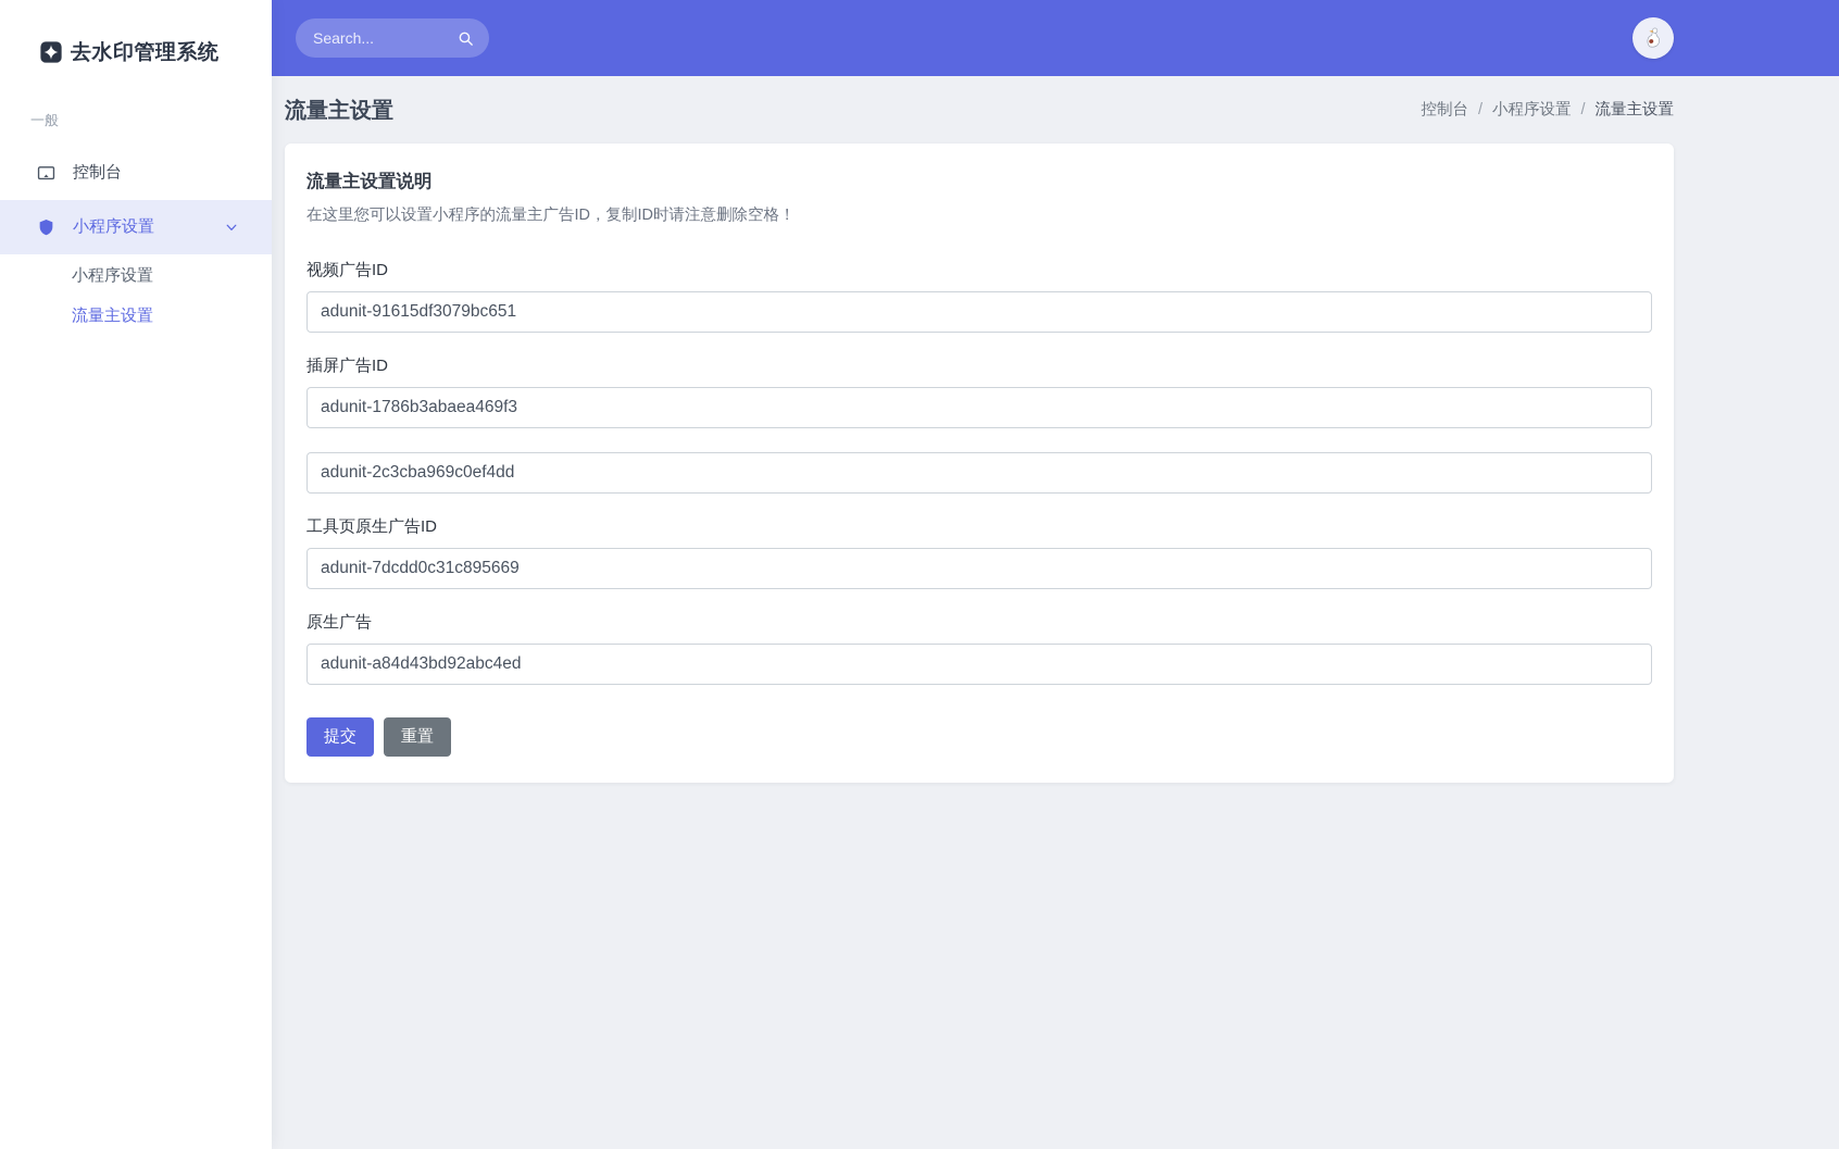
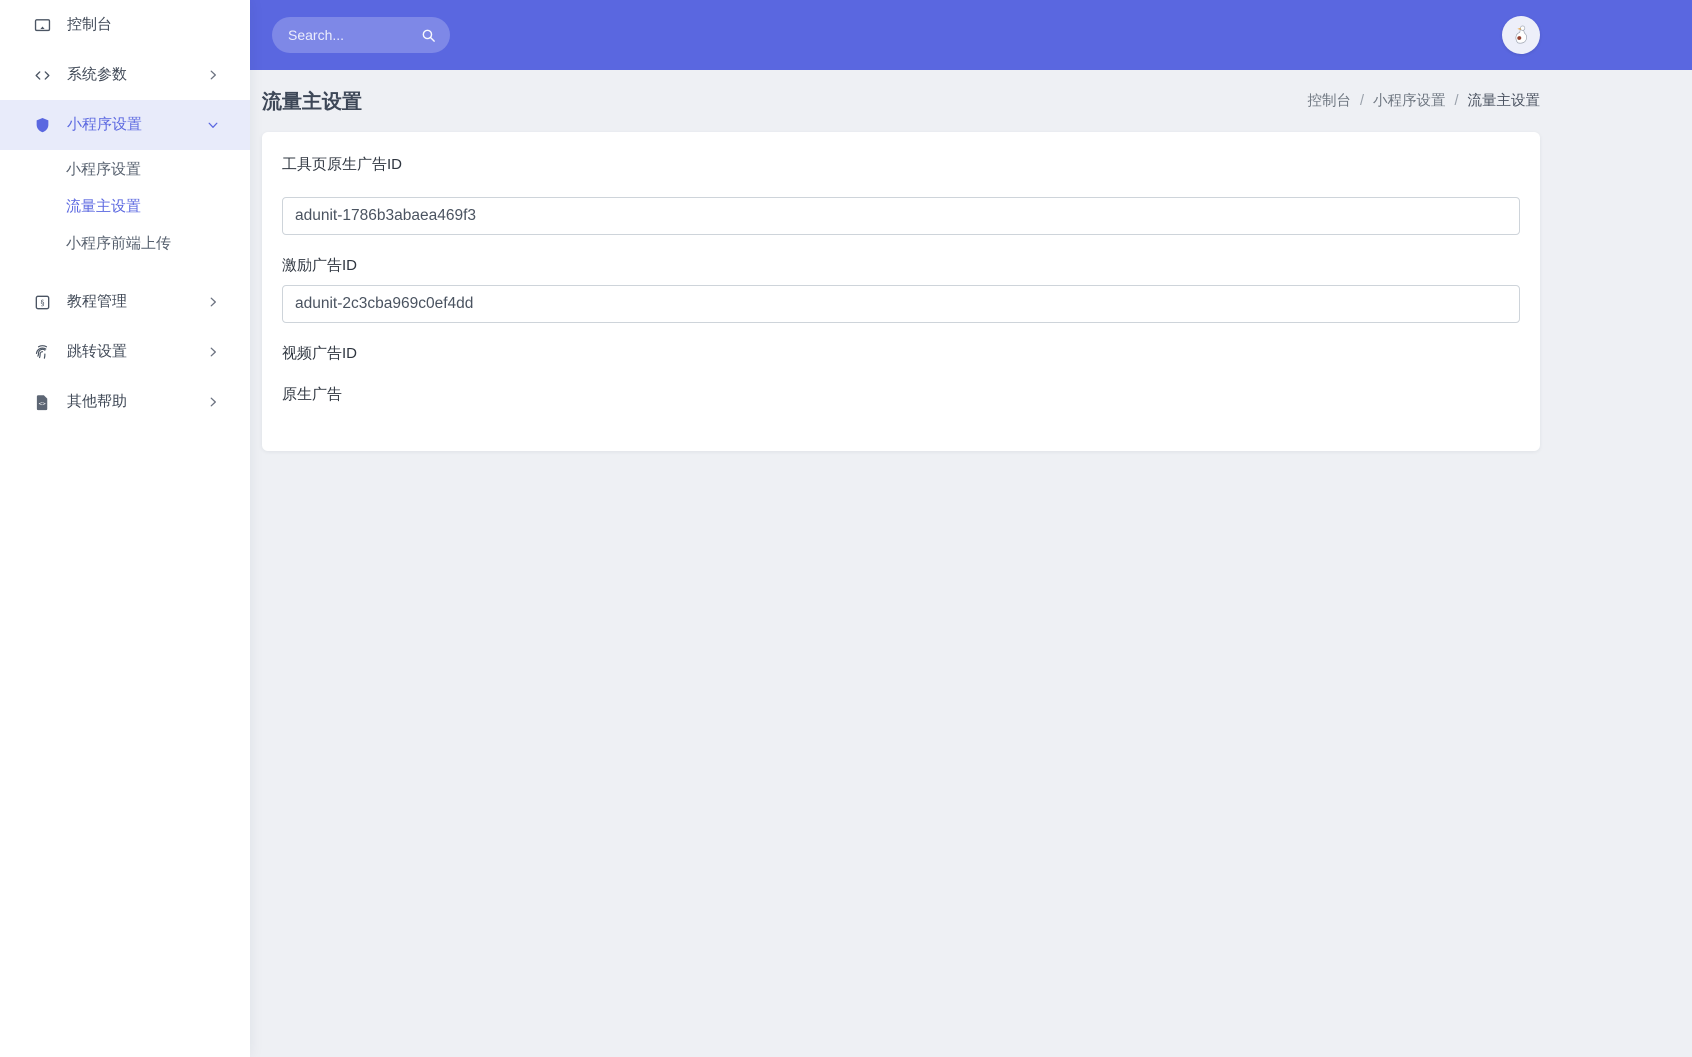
- 去水印管理系统
- 一般
  控制台
+ 系统参数
  小程序设置
  小程序设置
  流量主设置
+ 小程序前端上传
+ §
+ 教程管理
+ 跳转设置
+ 其他帮助
  Search...
  流量主设置
  控制台
  /
  小程序设置
  /
  流量主设置
- 流量主设置说明
- 在这里您可以设置小程序的流量主广告ID，复制ID时请注意删除空格！
- 视频广告ID
+ 工具页原生广告ID
- adunit-91615df3079bc651
- 插屏广告ID
  adunit-1786b3abaea469f3
+ 激励广告ID
  adunit-2c3cba969c0ef4dd
- 工具页原生广告ID
+ 视频广告ID
- adunit-7dcdd0c31c895669
  原生广告
- adunit-a84d43bd92abc4ed
- 提交
- 重置
